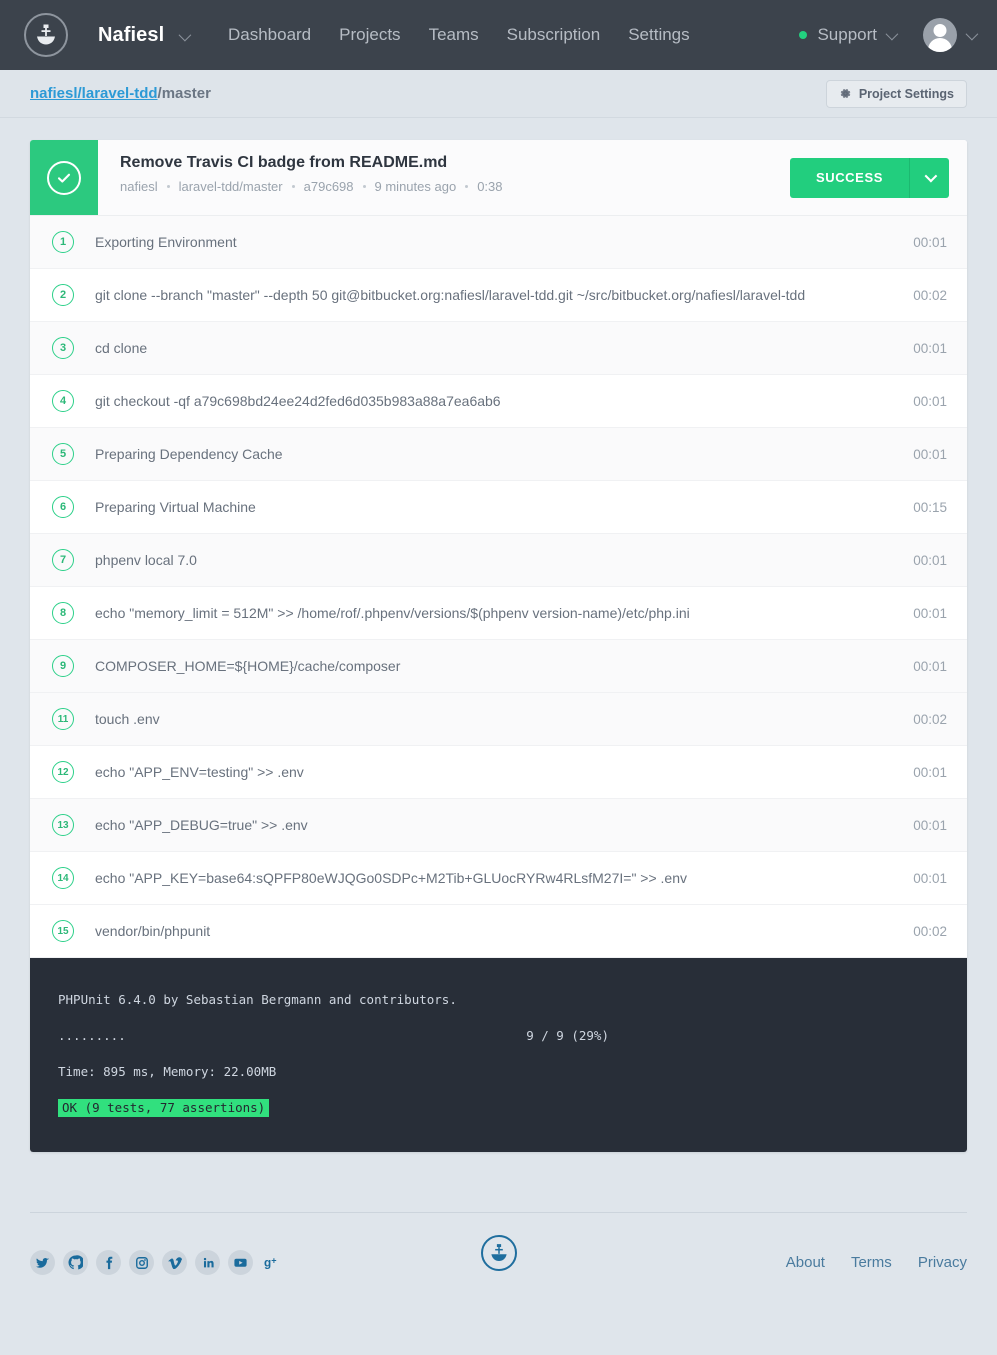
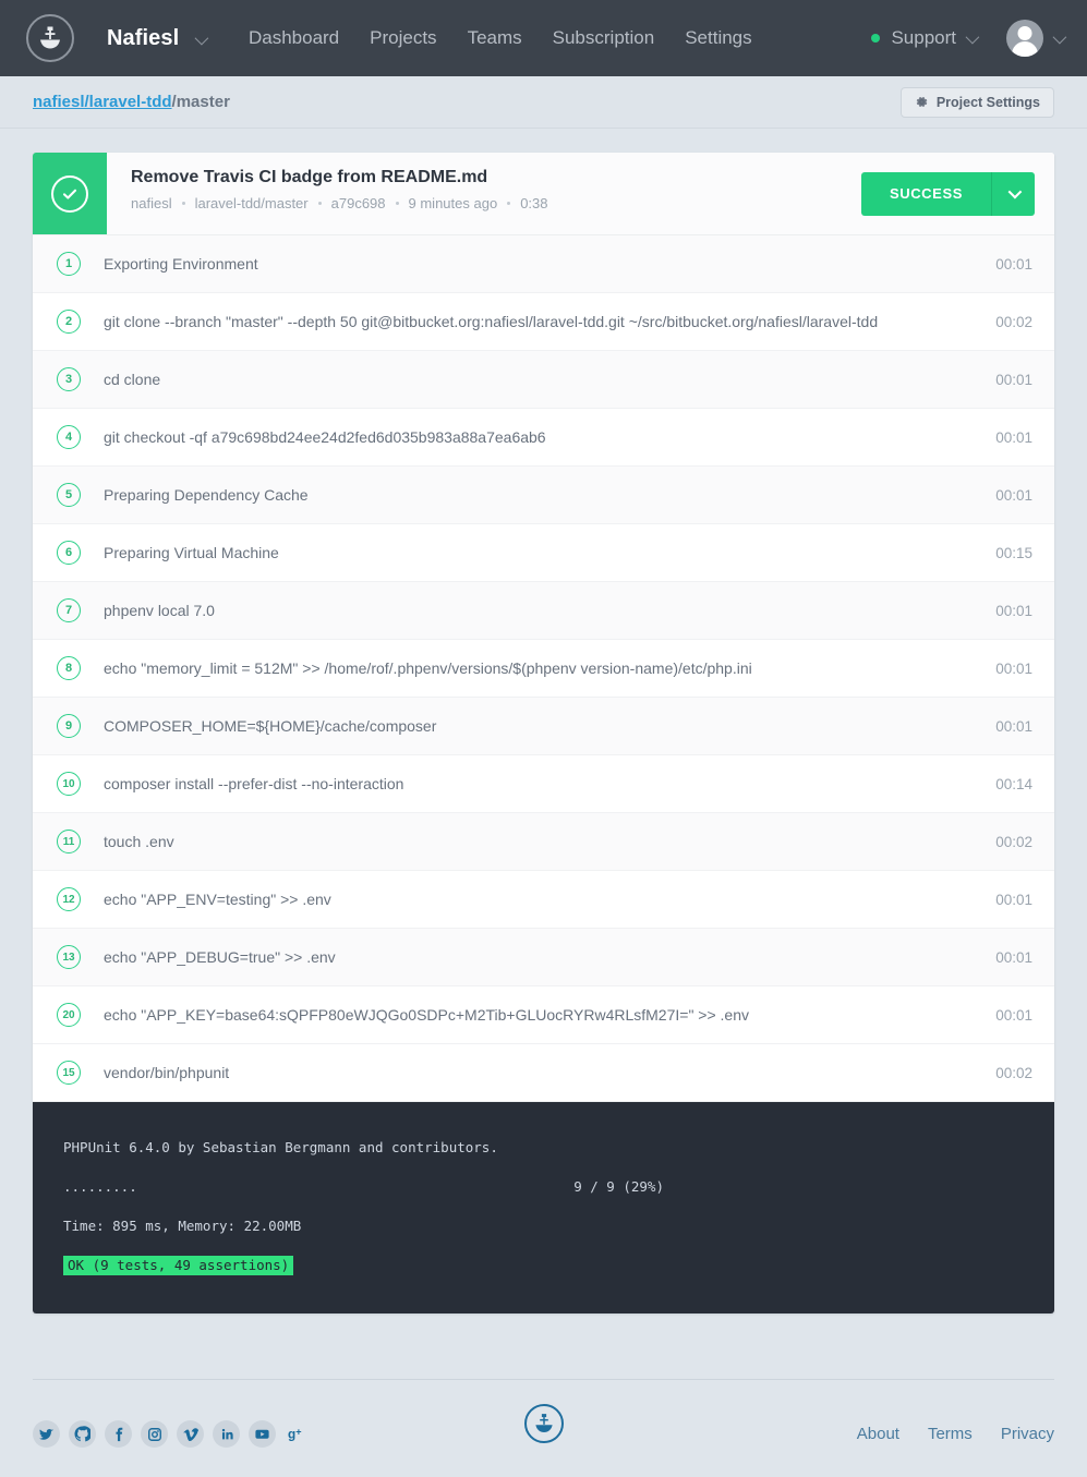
  Nafiesl
  Dashboard
  Projects
  Teams
  Subscription
  Settings
  Support
  nafiesl/laravel-tdd/master
  Project Settings
  Remove Travis CI badge from README.md
  nafiesl
  laravel-tdd/master
  a79c698
  9 minutes ago
  0:38
  SUCCESS
  1
  Exporting Environment
  00:01
  2
  git clone --branch "master" --depth 50 git@bitbucket.org:nafiesl/laravel-tdd.git ~/src/bitbucket.org/nafiesl/laravel-tdd
  00:02
  3
  cd clone
  00:01
  4
  git checkout -qf a79c698bd24ee24d2fed6d035b983a88a7ea6ab6
  00:01
  5
  Preparing Dependency Cache
  00:01
  6
  Preparing Virtual Machine
  00:15
  7
  phpenv local 7.0
  00:01
  8
  echo "memory_limit = 512M" >> /home/rof/.phpenv/versions/$(phpenv version-name)/etc/php.ini
  00:01
  9
  COMPOSER_HOME=${HOME}/cache/composer
  00:01
+ 10
+ composer install --prefer-dist --no-interaction
+ 00:14
  11
  touch .env
  00:02
  12
  echo "APP_ENV=testing" >> .env
  00:01
  13
  echo "APP_DEBUG=true" >> .env
  00:01
- 14
+ 20
  echo "APP_KEY=base64:sQPFP80eWJQGo0SDPc+M2Tib+GLUocRYRw4RLsfM27I=" >> .env
  00:01
  15
  vendor/bin/phpunit
  00:02
  PHPUnit 6.4.0 by Sebastian Bergmann and contributors.
  .........
  9 / 9 (29%)
  Time: 895 ms, Memory: 22.00MB
- OK (9 tests, 77 assertions)
+ OK (9 tests, 49 assertions)
  g
  +
  About
  Terms
  Privacy
